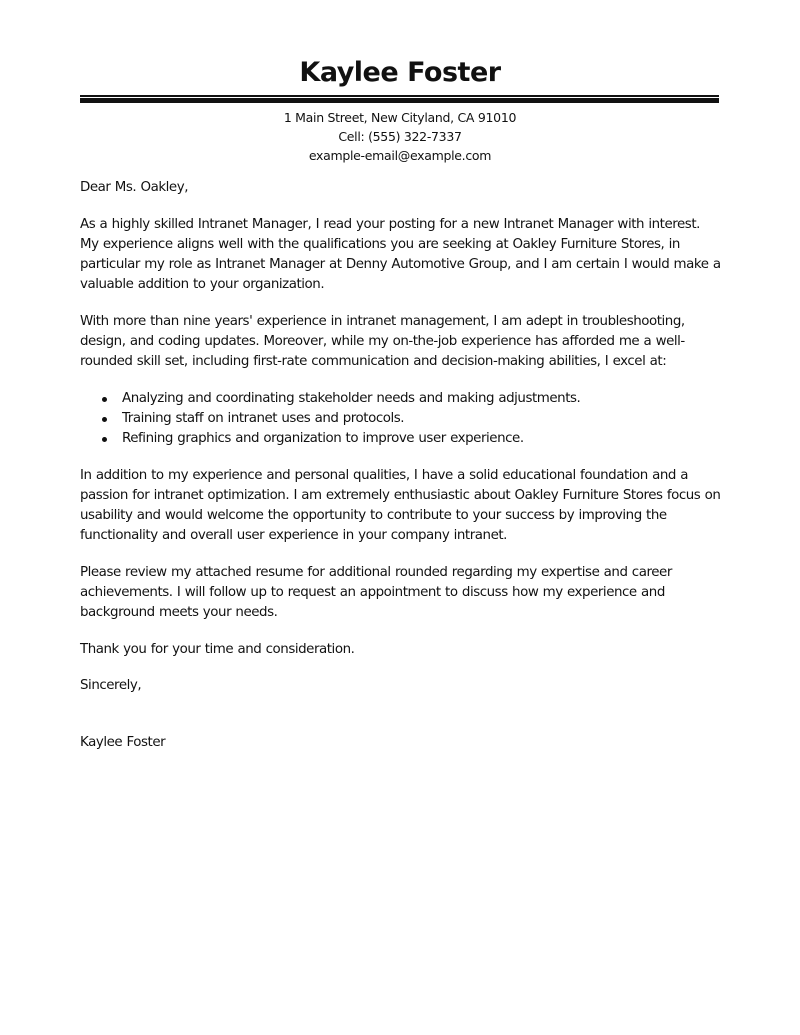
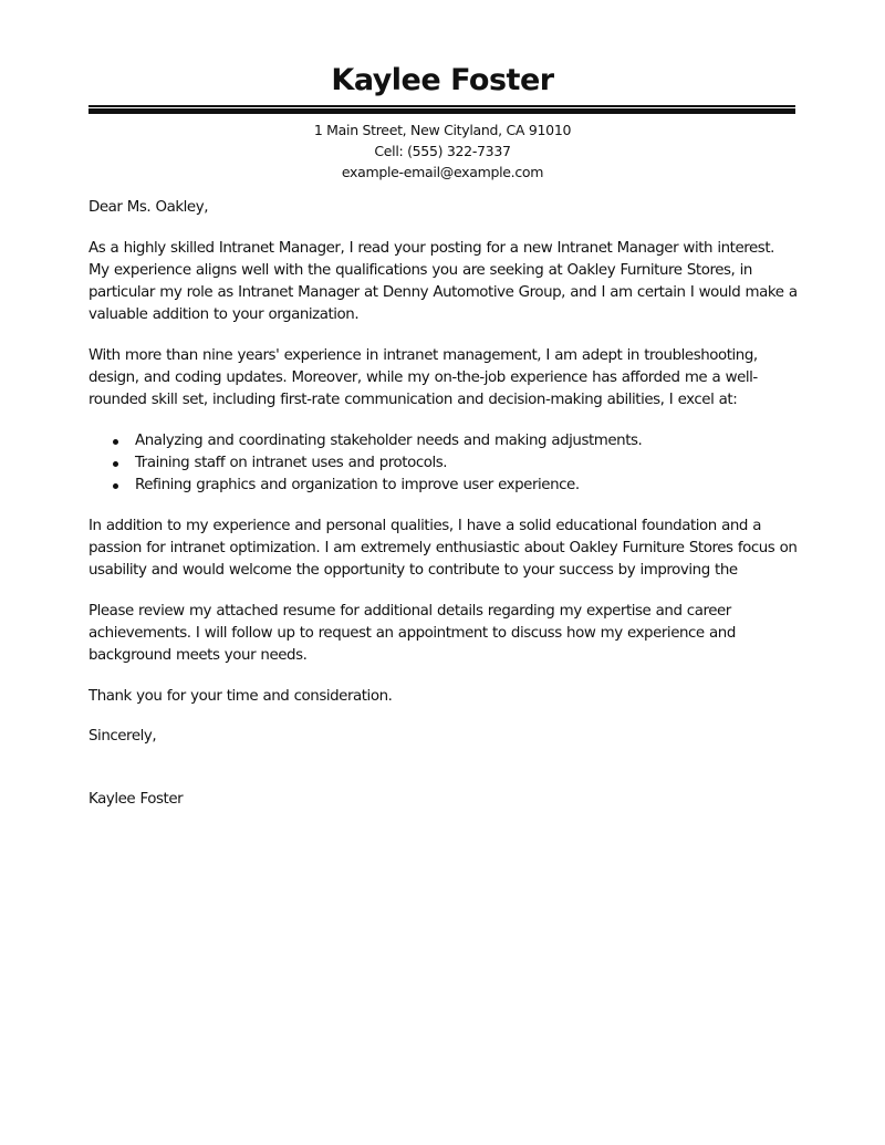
  Kaylee Foster
  1 Main Street, New Cityland, CA 91010
  Cell: (555) 322-7337
  example-email@example.com
  Dear Ms. Oakley,
  As a highly skilled Intranet Manager, I read your posting for a new Intranet Manager with interest.
  My experience aligns well with the qualifications you are seeking at Oakley Furniture Stores, in
  particular my role as Intranet Manager at Denny Automotive Group, and I am certain I would make a
  valuable addition to your organization.
  With more than nine years' experience in intranet management, I am adept in troubleshooting,
  design, and coding updates. Moreover, while my on-the-job experience has afforded me a well-
  rounded skill set, including first-rate communication and decision-making abilities, I excel at:
  Analyzing and coordinating stakeholder needs and making adjustments.
  Training staff on intranet uses and protocols.
  Refining graphics and organization to improve user experience.
  In addition to my experience and personal qualities, I have a solid educational foundation and a
  passion for intranet optimization. I am extremely enthusiastic about Oakley Furniture Stores focus on
  usability and would welcome the opportunity to contribute to your success by improving the
- functionality and overall user experience in your company intranet.
- Please review my attached resume for additional rounded regarding my expertise and career
+ Please review my attached resume for additional details regarding my expertise and career
  achievements. I will follow up to request an appointment to discuss how my experience and
  background meets your needs.
  Thank you for your time and consideration.
  Sincerely,
  Kaylee Foster
